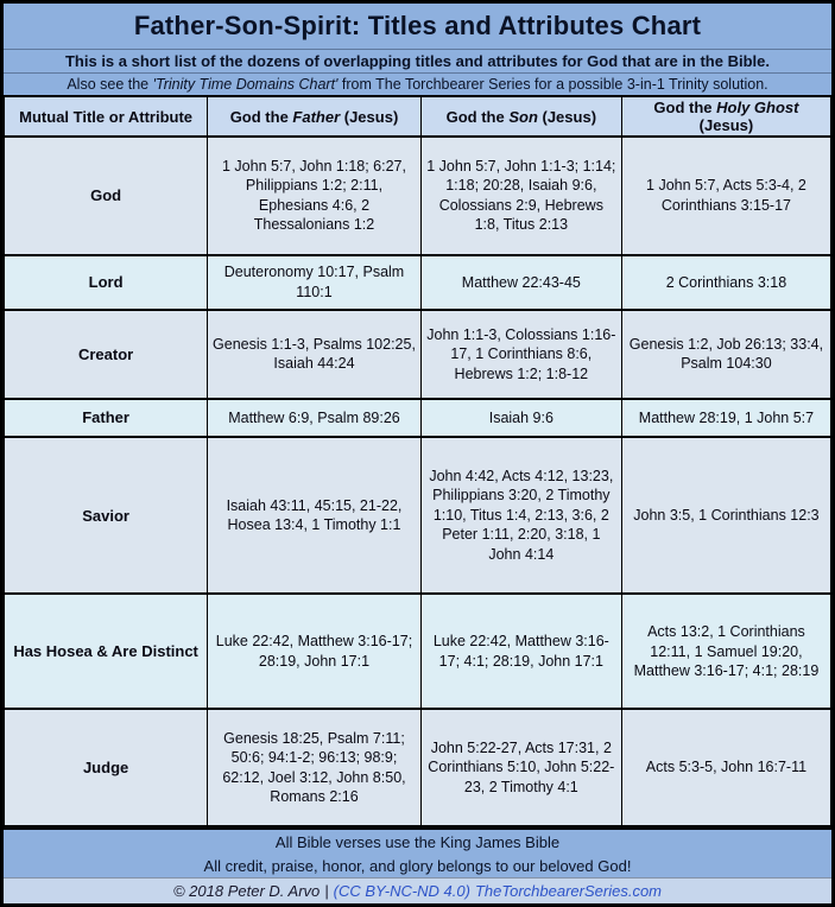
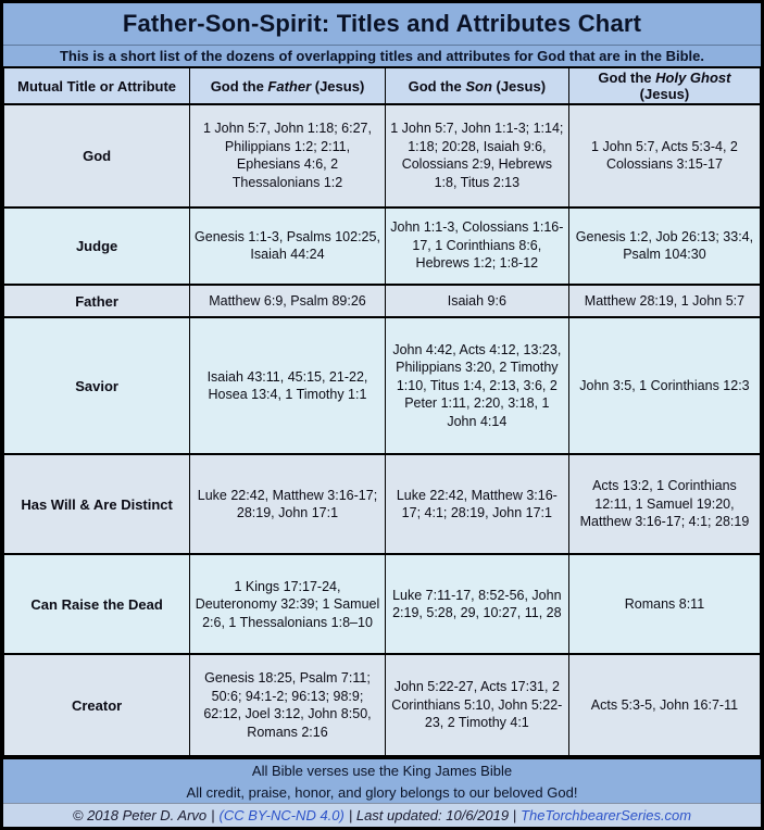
  Father-Son-Spirit: Titles and Attributes Chart
  This is a short list of the dozens of overlapping titles and attributes for God that are in the Bible.
- Also see the 'Trinity Time Domains Chart' from The Torchbearer Series for a possible 3-in-1 Trinity solution.
  Mutual Title or Attribute	God the Father (Jesus)	God the Son (Jesus)	God the Holy Ghost (Jesus)
- God	1 John 5:7, John 1:18; 6:27, Philippians 1:2; 2:11, Ephesians 4:6, 2 Thessalonians 1:2	1 John 5:7, John 1:1-3; 1:14; 1:18; 20:28, Isaiah 9:6, Colossians 2:9, Hebrews 1:8, Titus 2:13	1 John 5:7, Acts 5:3-4, 2 Corinthians 3:15-17
+ God	1 John 5:7, John 1:18; 6:27, Philippians 1:2; 2:11, Ephesians 4:6, 2 Thessalonians 1:2	1 John 5:7, John 1:1-3; 1:14; 1:18; 20:28, Isaiah 9:6, Colossians 2:9, Hebrews 1:8, Titus 2:13	1 John 5:7, Acts 5:3-4, 2 Colossians 3:15-17
- Lord	Deuteronomy 10:17, Psalm 110:1	Matthew 22:43-45	2 Corinthians 3:18
- Creator	Genesis 1:1-3, Psalms 102:25, Isaiah 44:24	John 1:1-3, Colossians 1:16-17, 1 Corinthians 8:6, Hebrews 1:2; 1:8-12	Genesis 1:2, Job 26:13; 33:4, Psalm 104:30
+ Judge	Genesis 1:1-3, Psalms 102:25, Isaiah 44:24	John 1:1-3, Colossians 1:16-17, 1 Corinthians 8:6, Hebrews 1:2; 1:8-12	Genesis 1:2, Job 26:13; 33:4, Psalm 104:30
  Father	Matthew 6:9, Psalm 89:26	Isaiah 9:6	Matthew 28:19, 1 John 5:7
  Savior	Isaiah 43:11, 45:15, 21-22, Hosea 13:4, 1 Timothy 1:1	John 4:42, Acts 4:12, 13:23, Philippians 3:20, 2 Timothy 1:10, Titus 1:4, 2:13, 3:6, 2 Peter 1:11, 2:20, 3:18, 1 John 4:14	John 3:5, 1 Corinthians 12:3
- Has Hosea & Are Distinct	Luke 22:42, Matthew 3:16-17; 28:19, John 17:1	Luke 22:42, Matthew 3:16-17; 4:1; 28:19, John 17:1	Acts 13:2, 1 Corinthians 12:11, 1 Samuel 19:20, Matthew 3:16-17; 4:1; 28:19
+ Has Will & Are Distinct	Luke 22:42, Matthew 3:16-17; 28:19, John 17:1	Luke 22:42, Matthew 3:16-17; 4:1; 28:19, John 17:1	Acts 13:2, 1 Corinthians 12:11, 1 Samuel 19:20, Matthew 3:16-17; 4:1; 28:19
+ Can Raise the Dead	1 Kings 17:17-24, Deuteronomy 32:39; 1 Samuel 2:6, 1 Thessalonians 1:8–10	Luke 7:11-17, 8:52-56, John 2:19, 5:28, 29, 10:27, 11, 28	Romans 8:11
- Judge	Genesis 18:25, Psalm 7:11; 50:6; 94:1-2; 96:13; 98:9; 62:12, Joel 3:12, John 8:50, Romans 2:16	John 5:22-27, Acts 17:31, 2 Corinthians 5:10, John 5:22-23, 2 Timothy 4:1	Acts 5:3-5, John 16:7-11
+ Creator	Genesis 18:25, Psalm 7:11; 50:6; 94:1-2; 96:13; 98:9; 62:12, Joel 3:12, John 8:50, Romans 2:16	John 5:22-27, Acts 17:31, 2 Corinthians 5:10, John 5:22-23, 2 Timothy 4:1	Acts 5:3-5, John 16:7-11
  All Bible verses use the King James Bible
  All credit, praise, honor, and glory belongs to our beloved God!
  © 2018 Peter D. Arvo
  |
  (CC BY-NC-ND 4.0)
+ | Last updated: 10/6/2019 |
  TheTorchbearerSeries.com
